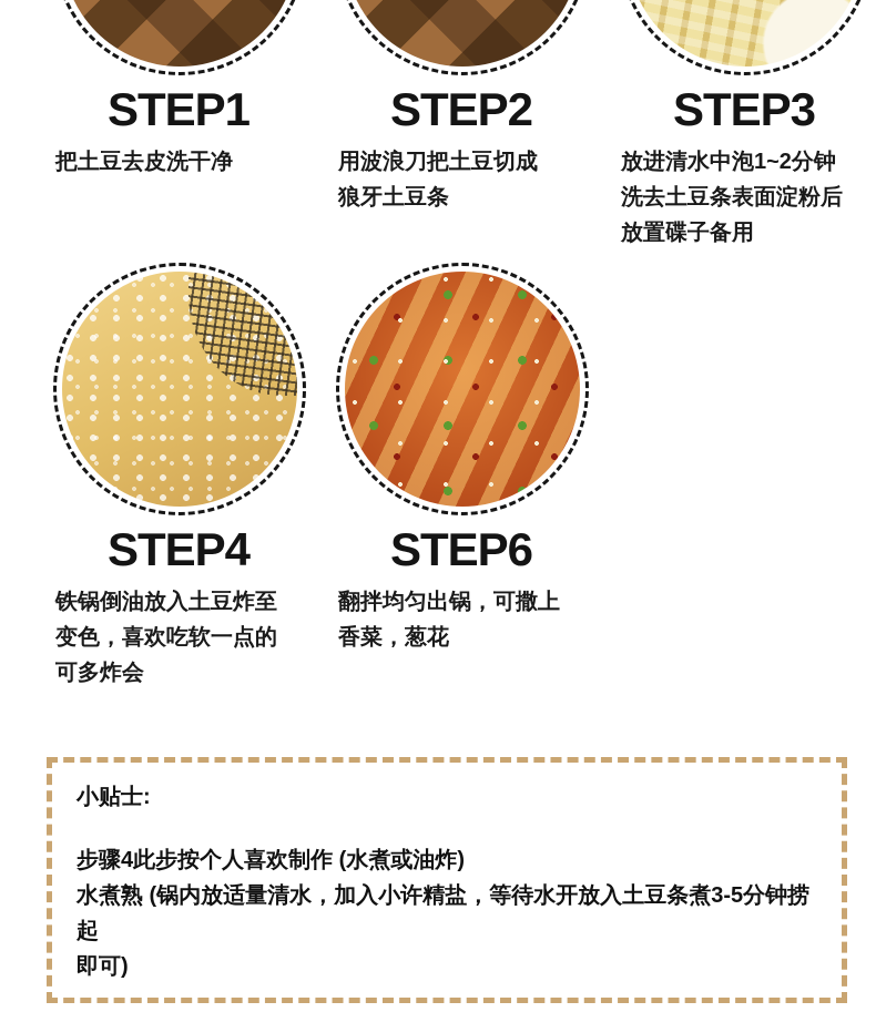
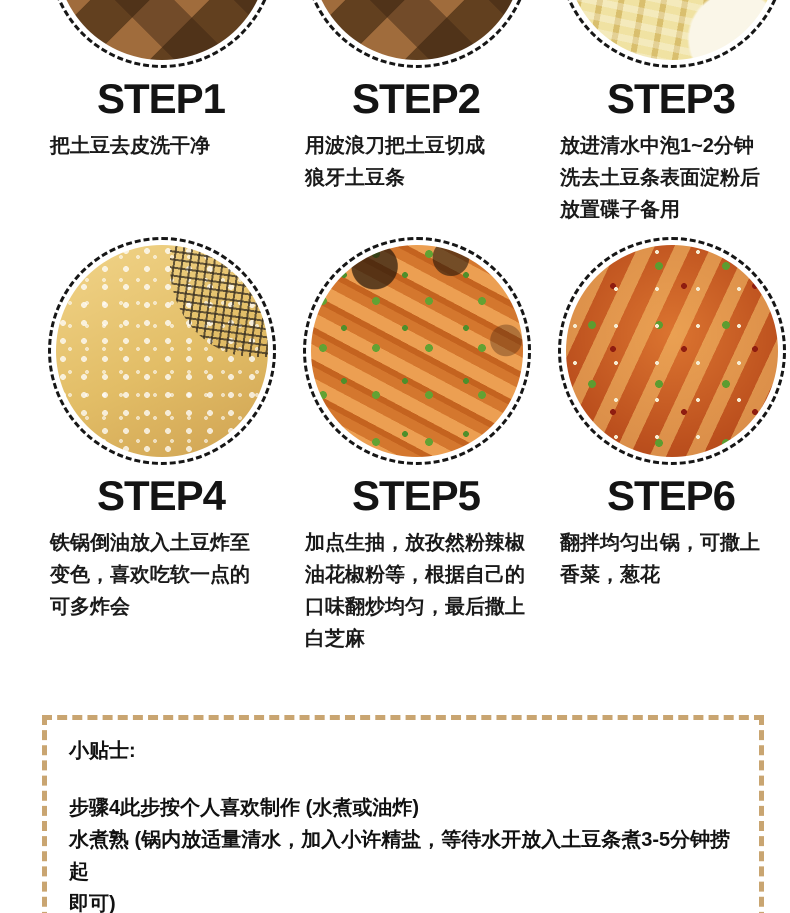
  STEP1
  把土豆去皮洗干净
  STEP2
  用波浪刀把土豆切成
  狼牙土豆条
  STEP3
  放进清水中泡1~2分钟
  洗去土豆条表面淀粉后
  放置碟子备用
  STEP4
  铁锅倒油放入土豆炸至
  变色，喜欢吃软一点的
  可多炸会
+ STEP5
+ 加点生抽，放孜然粉辣椒
+ 油花椒粉等，根据自己的
+ 口味翻炒均匀，最后撒上
+ 白芝麻
  STEP6
  翻拌均匀出锅，可撒上
  香菜，葱花
  小贴士:
  步骤4此步按个人喜欢制作 (水煮或油炸)
  水煮熟 (锅内放适量清水，加入小许精盐，等待水开放入土豆条煮3-5分钟捞起
  即可)
